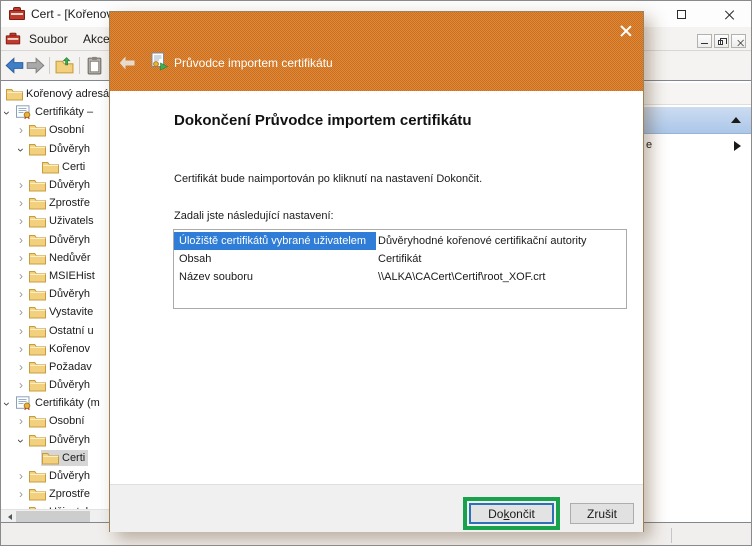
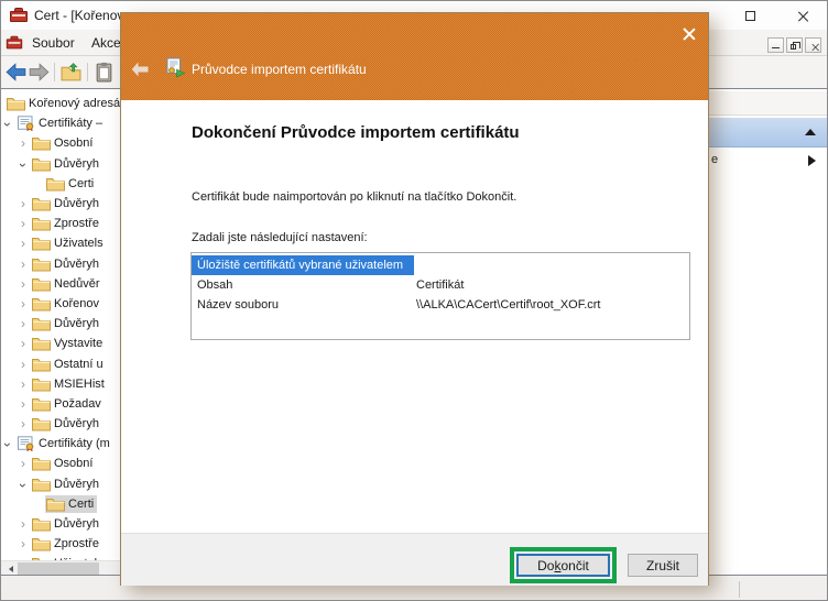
  Cert - [Kořeno
  Soubor
  Akce
  Kořenový adresá
  Certifikáty –
  Osobní
  Důvěryh
  Certi
  Důvěryh
  Zprostře
  Uživatels
  Důvěryh
  Nedůvěr
- MSIEHist
+ Kořenov
  Důvěryh
  Vystavite
  Ostatní u
- Kořenov
+ MSIEHist
  Požadav
  Důvěryh
  Certifikáty (m
  Osobní
  Důvěryh
  Certi
  Důvěryh
  Zprostře
  e
  Průvodce importem certifikátu
  Dokončení Průvodce importem certifikátu
- Certifikát bude naimportován po kliknutí na nastavení Dokončit.
+ Certifikát bude naimportován po kliknutí na tlačítko Dokončit.
  Zadali jste následující nastavení:
  Úložiště certifikátů vybrané uživatelem
- Důvěryhodné kořenové certifikační autority
  Obsah
  Certifikát
  Název souboru
  \\ALKA\CACert\Certif\root_XOF.crt
  Dokončit
  Zrušit
